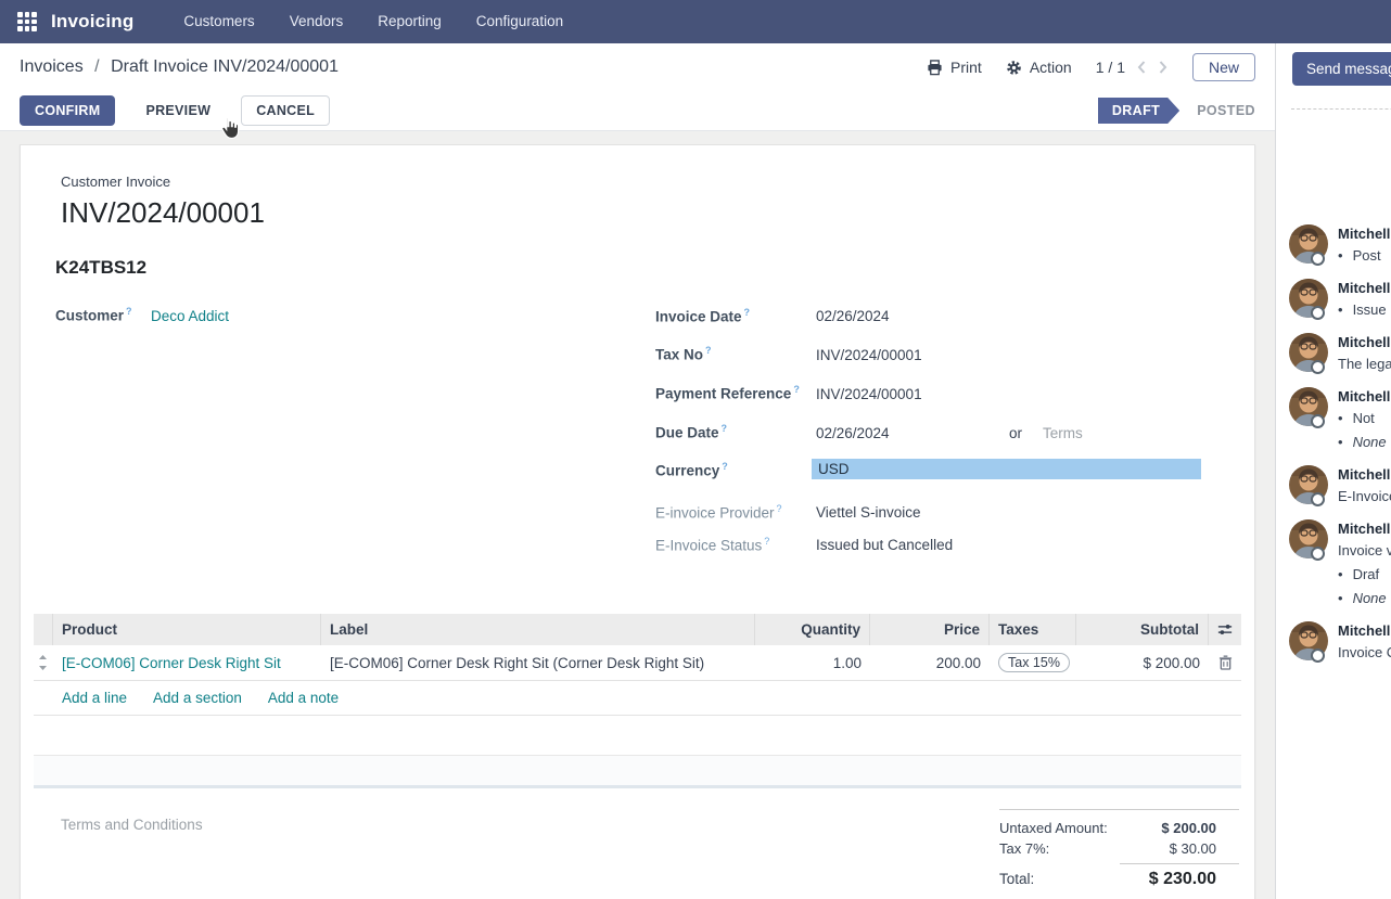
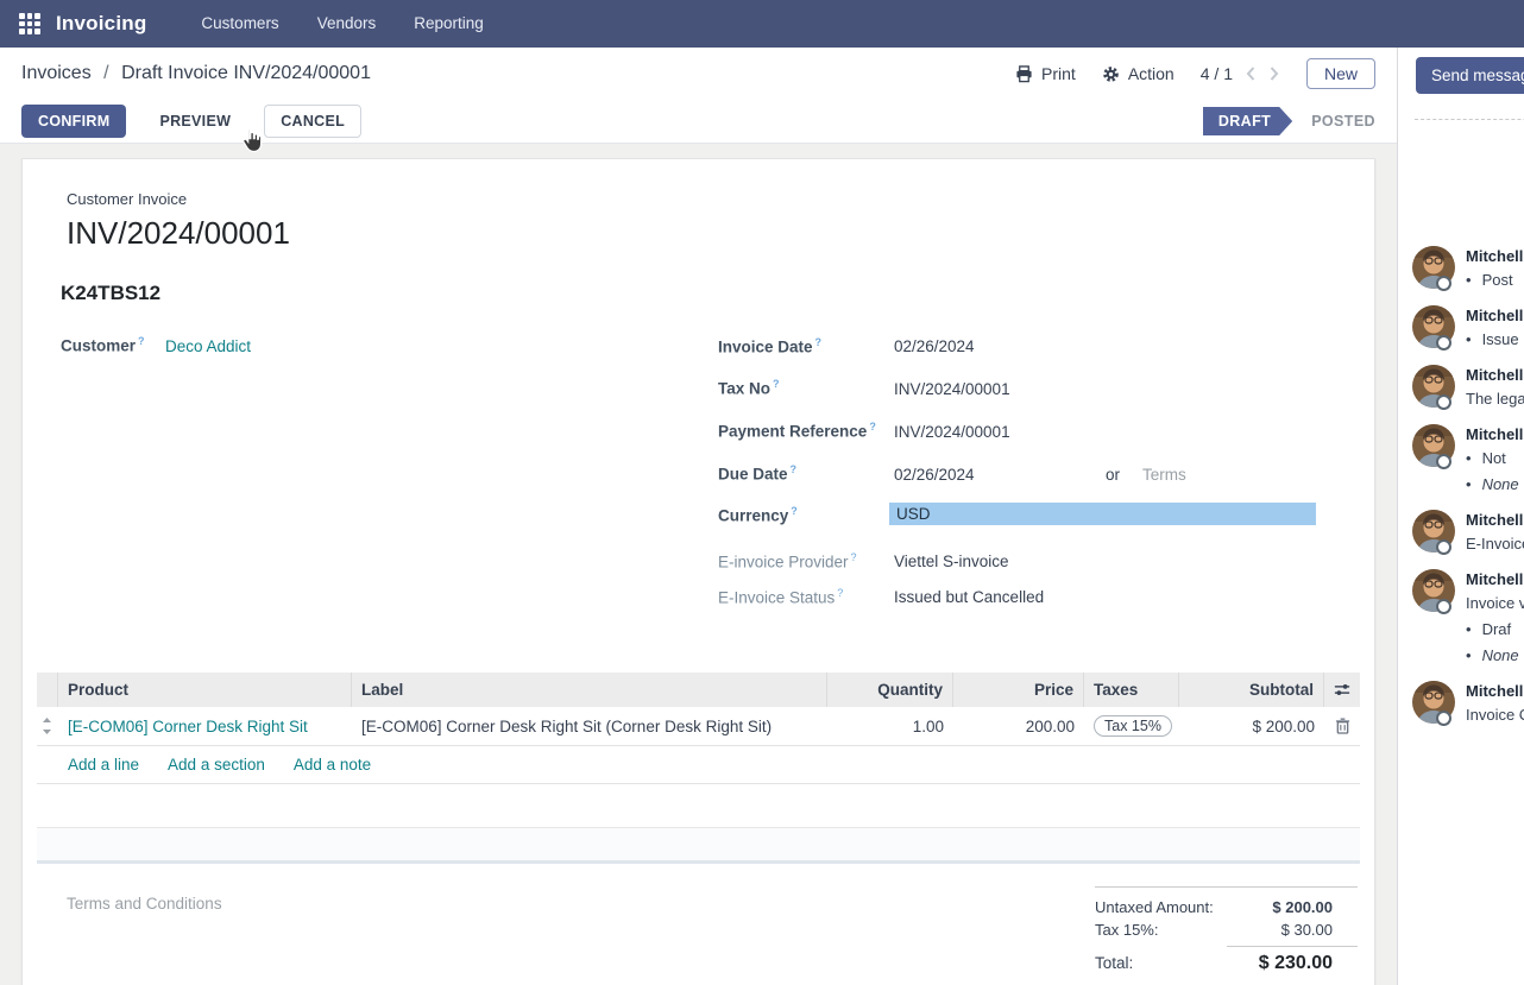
  Invoicing
  Customers
  Vendors
  Reporting
- Configuration
  Invoices / Draft Invoice INV/2024/00001
  Print
  Action
- 1 / 1
+ 4 / 1
  New
  CONFIRM
  PREVIEW
  CANCEL
  DRAFT
  POSTED
  Customer Invoice
  INV/2024/00001
  K24TBS12
  Customer ?
  Deco Addict
  Invoice Date ?
  02/26/2024
  Tax No ?
  INV/2024/00001
  Payment Reference ?
  INV/2024/00001
  Due Date ?
  02/26/2024
  or
  Terms
  Currency ?
  USD
  E-invoice Provider ?
  Viettel S-invoice
  E-Invoice Status ?
  Issued but Cancelled
  Product
  Label
  Quantity
  Price
  Taxes
  Subtotal
  [E-COM06] Corner Desk Right Sit
  [E-COM06] Corner Desk Right Sit (Corner Desk Right Sit)
  1.00
  200.00
  Tax 15%
  $ 200.00
  Add a line
  Add a section
  Add a note
  Terms and Conditions
  Untaxed Amount:
  $ 200.00
- Tax 7%:
+ Tax 15%:
  $ 30.00
  Total:
  $ 230.00
  Send messa
  Mitchell
  • Post
  Mitchell
  • Issue
  Mitchell
  The lega
  Mitchell
  • Not
  • None
  Mitchell
  E-Invoic
  Mitchell
  Invoice v
  • Draf
  • None
  Mitchell
  Invoice
